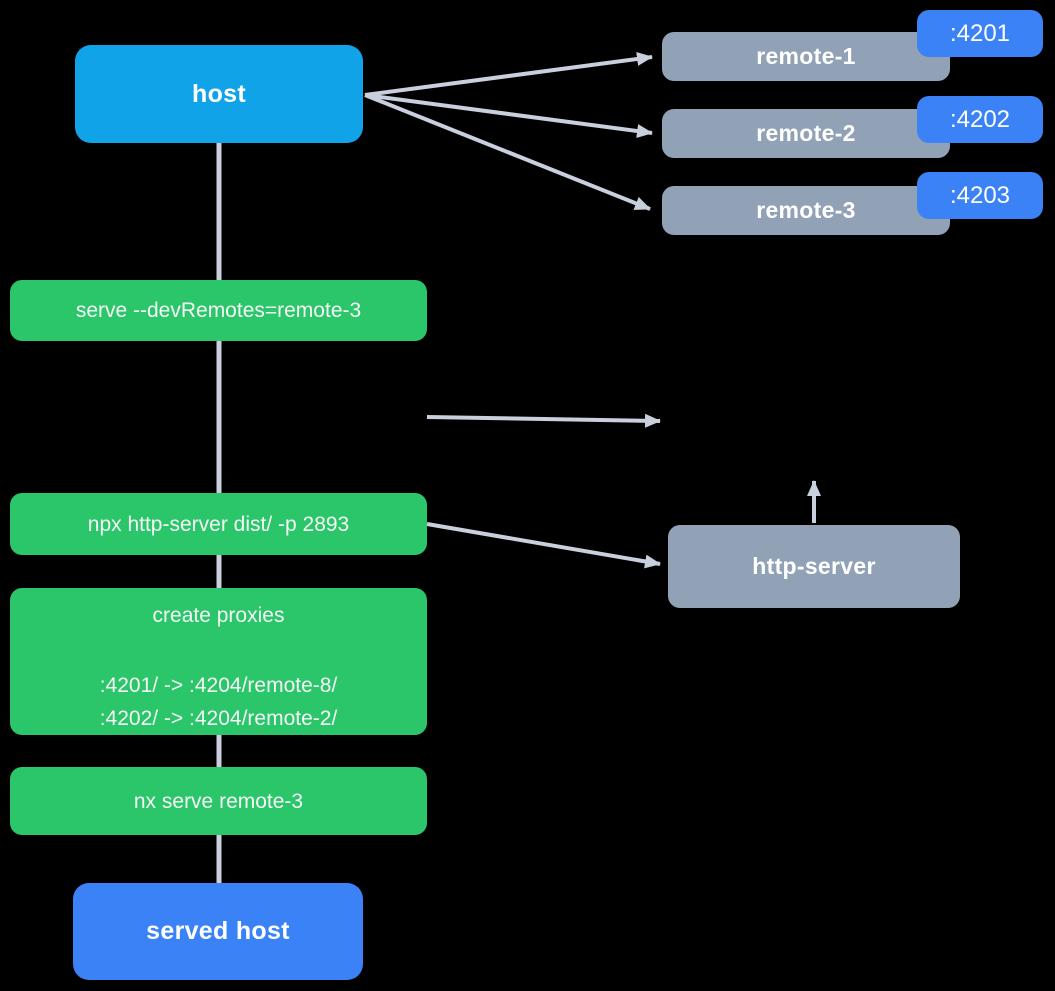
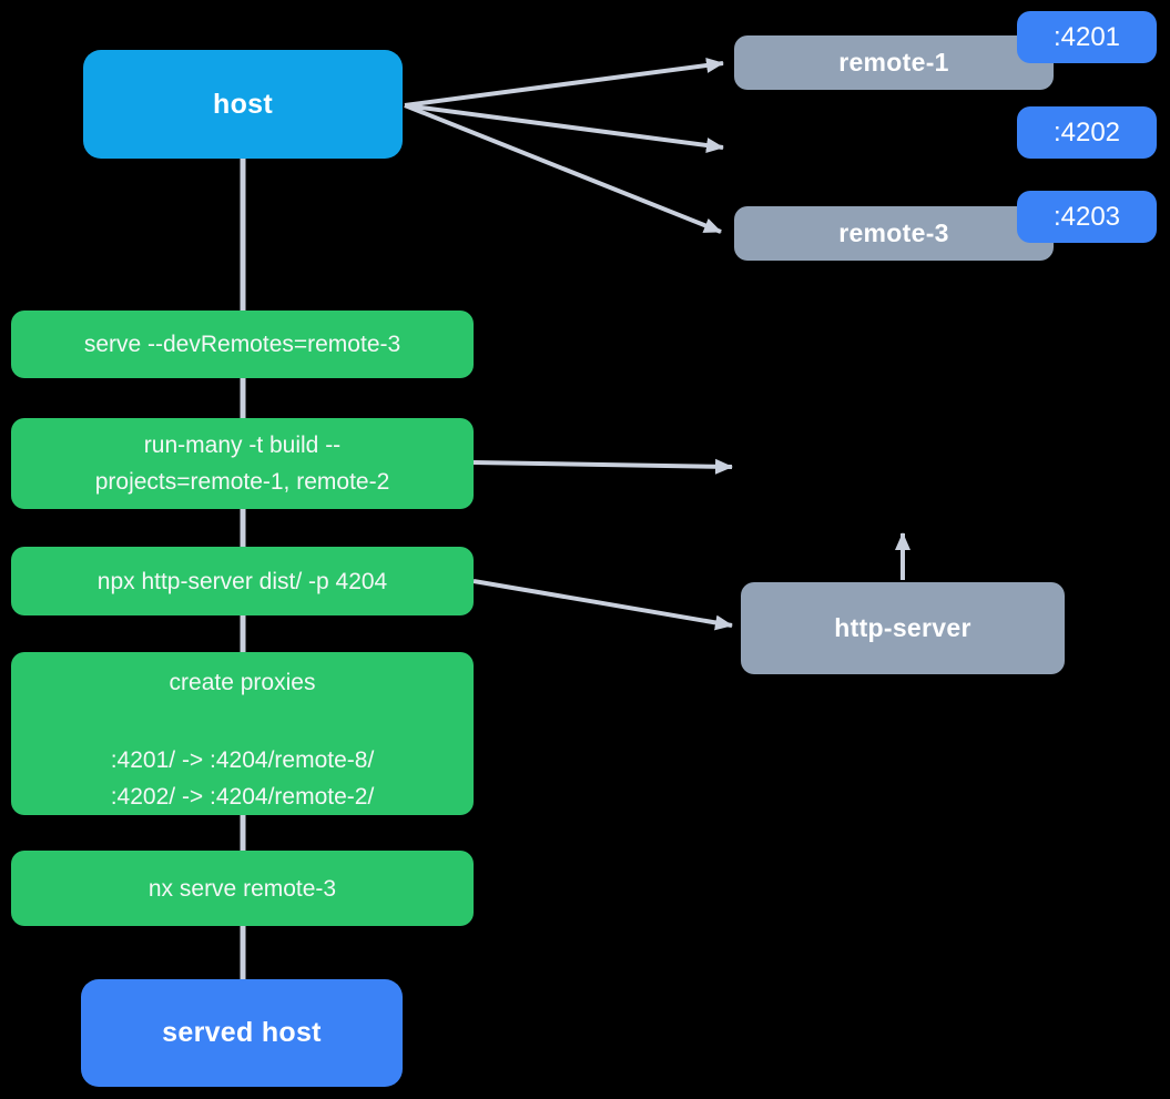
  host
  remote-1
- remote-2
  remote-3
  :4201
  :4202
  :4203
  serve --devRemotes=remote-3
+ run-many -t build --
+ projects=remote-1, remote-2
- npx http-server dist/ -p 2893
+ npx http-server dist/ -p 4204
  create proxies
  :4201/ -> :4204/remote-8/
  :4202/ -> :4204/remote-2/
  nx serve remote-3
  http-server
  served host
